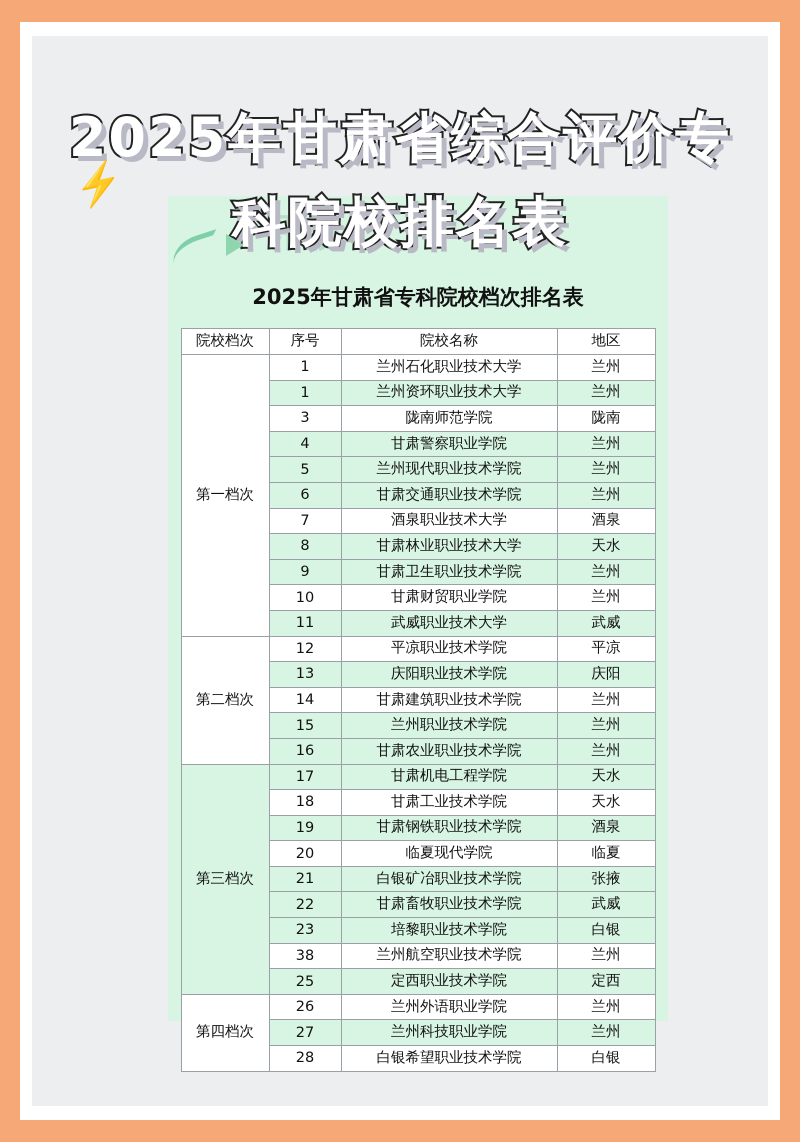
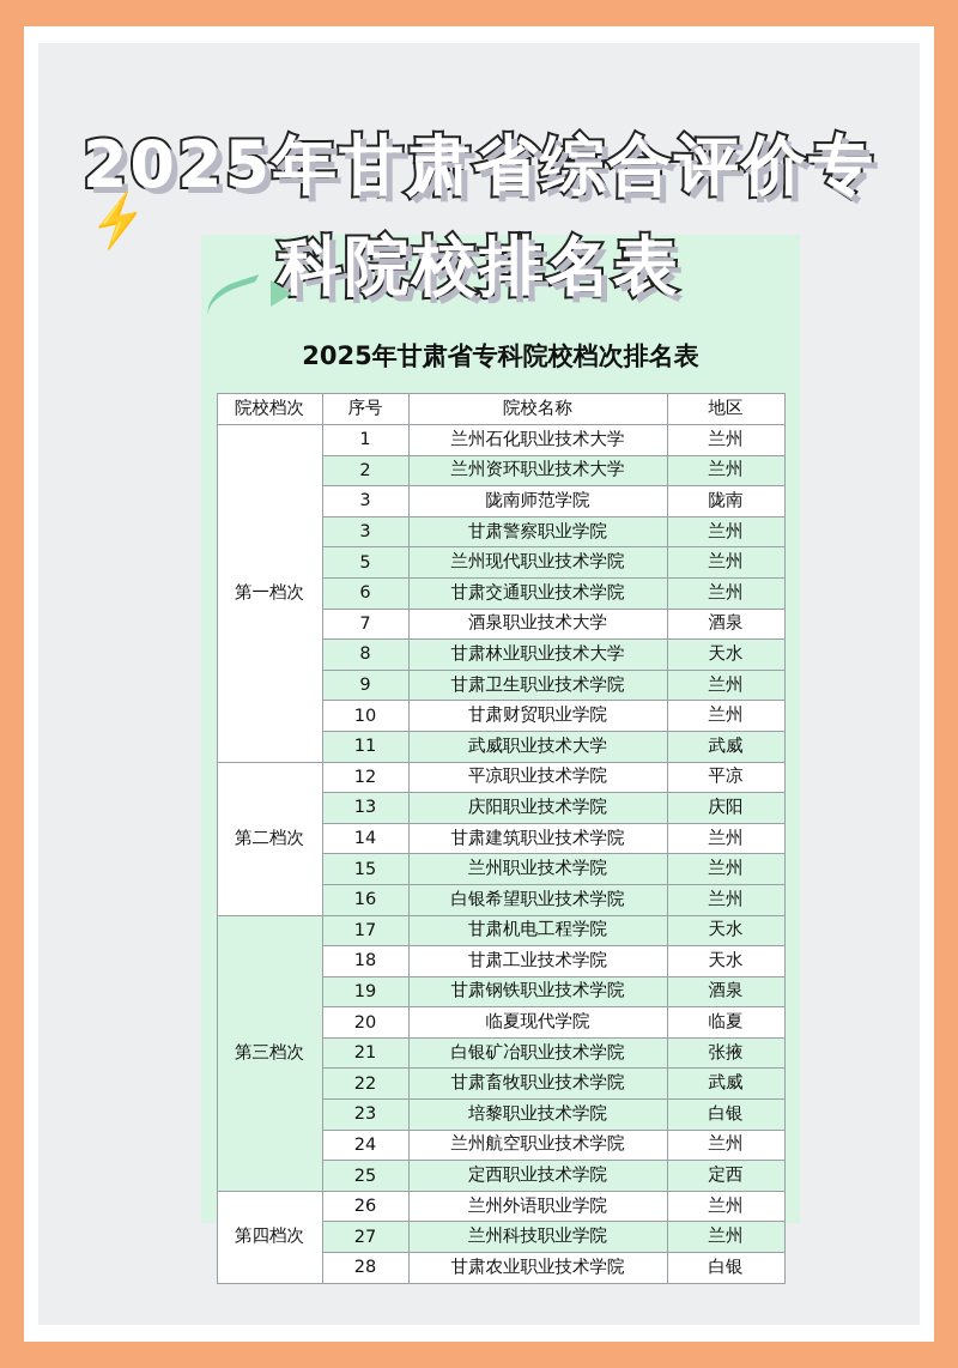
- 评价
  2025年甘肃省综合评价专
  科院校排名表
  2025年甘肃省专科院校档次排名表
  院校档次	序号	院校名称	地区
  第一档次	1	兰州石化职业技术大学	兰州
- 1	兰州资环职业技术大学	兰州
+ 2	兰州资环职业技术大学	兰州
  3	陇南师范学院	陇南
- 4	甘肃警察职业学院	兰州
+ 3	甘肃警察职业学院	兰州
  5	兰州现代职业技术学院	兰州
  6	甘肃交通职业技术学院	兰州
  7	酒泉职业技术大学	酒泉
  8	甘肃林业职业技术大学	天水
  9	甘肃卫生职业技术学院	兰州
  10	甘肃财贸职业学院	兰州
  11	武威职业技术大学	武威
  第二档次	12	平凉职业技术学院	平凉
  13	庆阳职业技术学院	庆阳
  14	甘肃建筑职业技术学院	兰州
  15	兰州职业技术学院	兰州
- 16	甘肃农业职业技术学院	兰州
+ 16	白银希望职业技术学院	兰州
  第三档次	17	甘肃机电工程学院	天水
  18	甘肃工业技术学院	天水
  19	甘肃钢铁职业技术学院	酒泉
  20	临夏现代学院	临夏
  21	白银矿冶职业技术学院	张掖
  22	甘肃畜牧职业技术学院	武威
  23	培黎职业技术学院	白银
- 38	兰州航空职业技术学院	兰州
+ 24	兰州航空职业技术学院	兰州
  25	定西职业技术学院	定西
  第四档次	26	兰州外语职业学院	兰州
  27	兰州科技职业学院	兰州
- 28	白银希望职业技术学院	白银
+ 28	甘肃农业职业技术学院	白银
